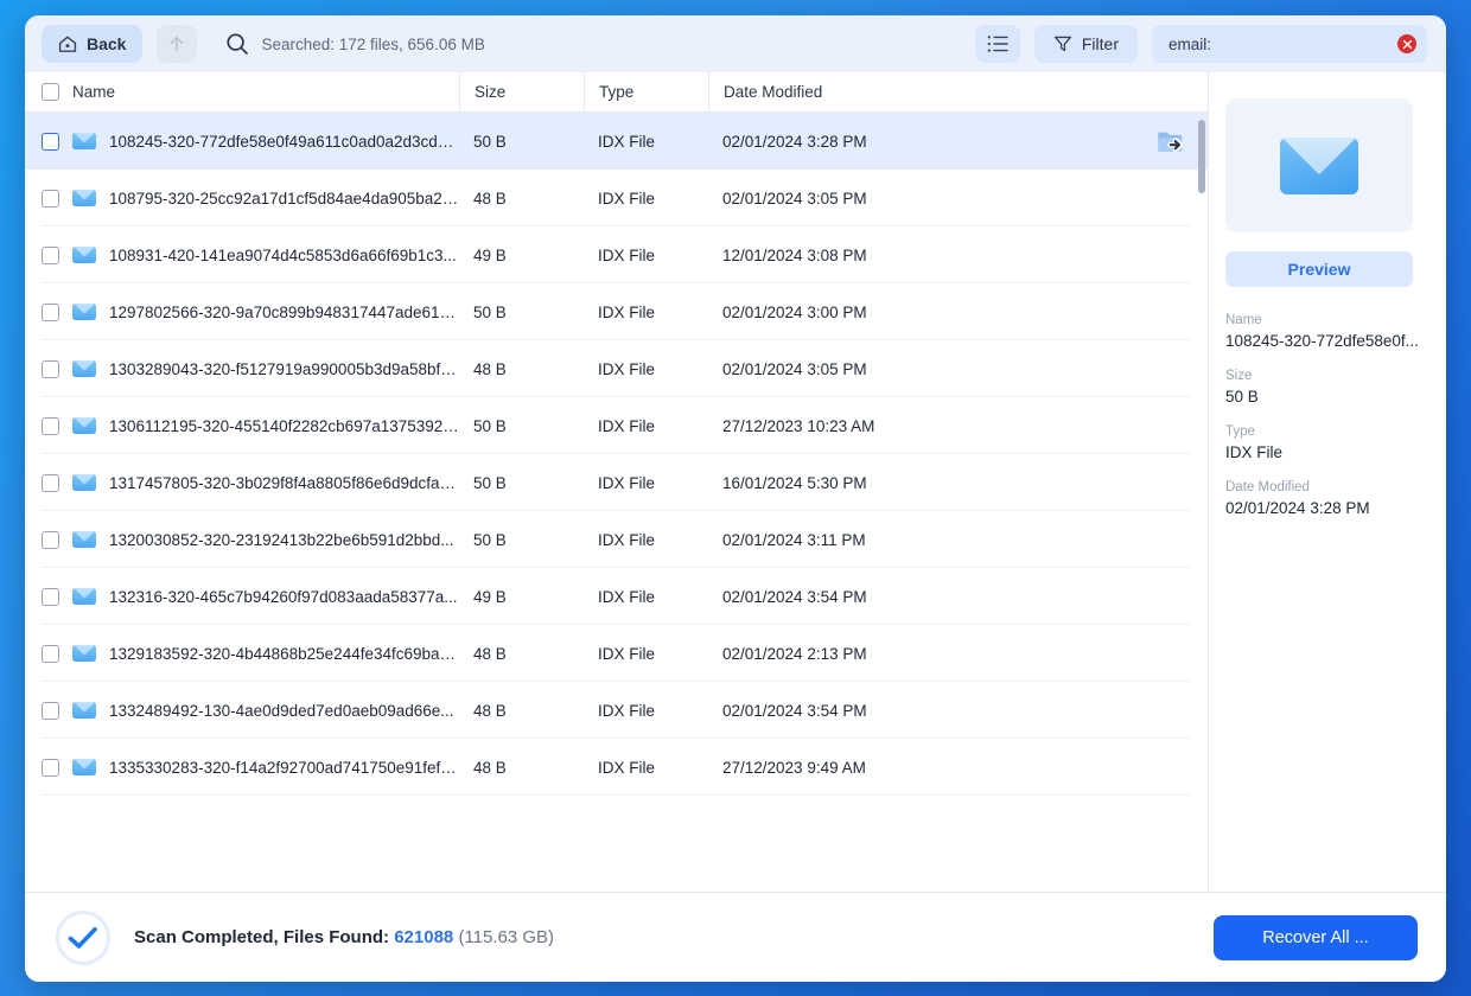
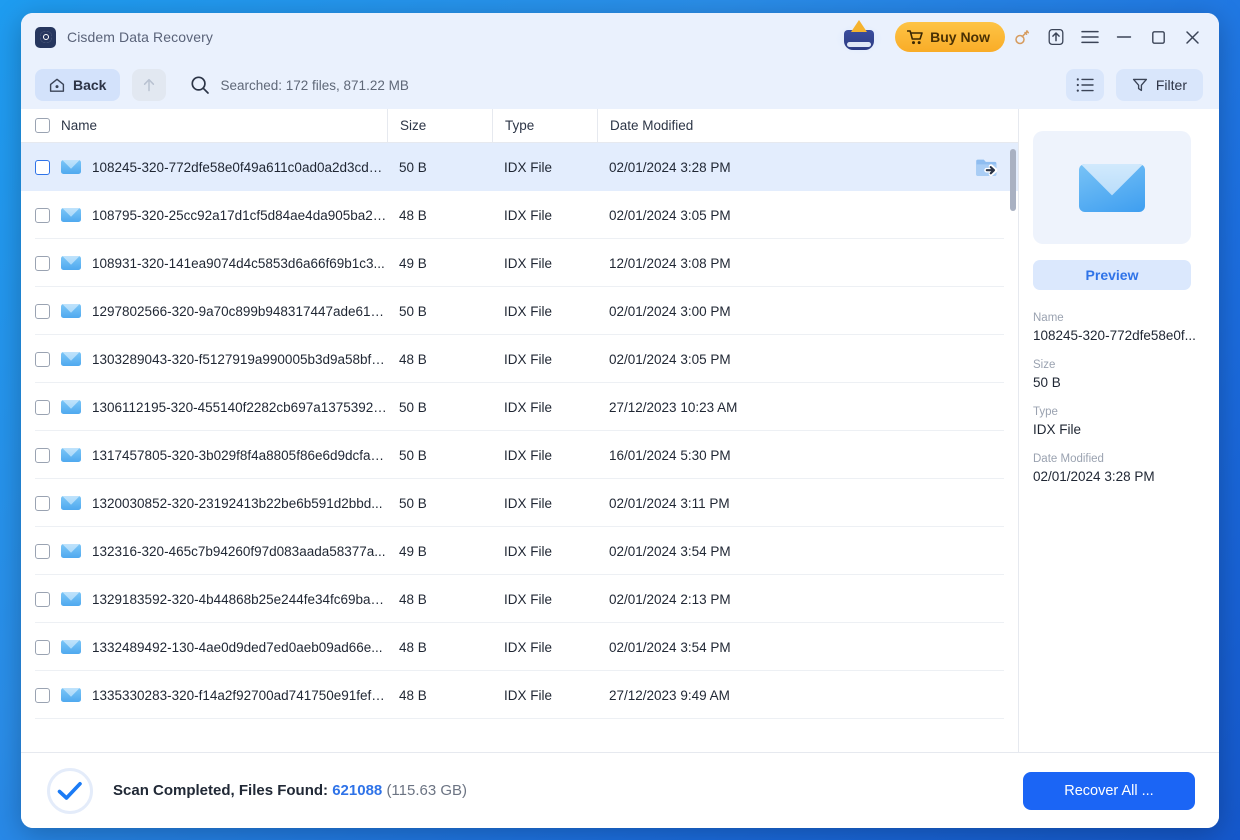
+ Cisdem Data Recovery
+ Buy Now
  Back
- Searched: 172 files, 656.06 MB
+ Searched: 172 files, 871.22 MB
  Filter
- email:
  Name
  Size
  Type
  Date Modified
  108245-320-772dfe58e0f49a611c0ad0a2d3cd3...
  50 B
  IDX File
  02/01/2024 3:28 PM
  108795-320-25cc92a17d1cf5d84ae4da905ba28..
  48 B
  IDX File
  02/01/2024 3:05 PM
- 108931-420-141ea9074d4c5853d6a66f69b1c3...
+ 108931-320-141ea9074d4c5853d6a66f69b1c3...
  49 B
  IDX File
  12/01/2024 3:08 PM
  1297802566-320-9a70c899b948317447ade61a..
  50 B
  IDX File
  02/01/2024 3:00 PM
  1303289043-320-f5127919a990005b3d9a58bf9..
  48 B
  IDX File
  02/01/2024 3:05 PM
  1306112195-320-455140f2282cb697a13753923..
  50 B
  IDX File
  27/12/2023 10:23 AM
  1317457805-320-3b029f8f4a8805f86e6d9dcfac...
  50 B
  IDX File
  16/01/2024 5:30 PM
  1320030852-320-23192413b22be6b591d2bbd...
  50 B
  IDX File
  02/01/2024 3:11 PM
  132316-320-465c7b94260f97d083aada58377a...
  49 B
  IDX File
  02/01/2024 3:54 PM
  1329183592-320-4b44868b25e244fe34fc69bae..
  48 B
  IDX File
  02/01/2024 2:13 PM
  1332489492-130-4ae0d9ded7ed0aeb09ad66e...
  48 B
  IDX File
  02/01/2024 3:54 PM
  1335330283-320-f14a2f92700ad741750e91fef4..
  48 B
  IDX File
  27/12/2023 9:49 AM
  Preview
  Name
  108245-320-772dfe58e0f...
  Size
  50 B
  Type
  IDX File
  Date Modified
  02/01/2024 3:28 PM
  Scan Completed, Files Found: 621088 (115.63 GB)
  Recover All ...
